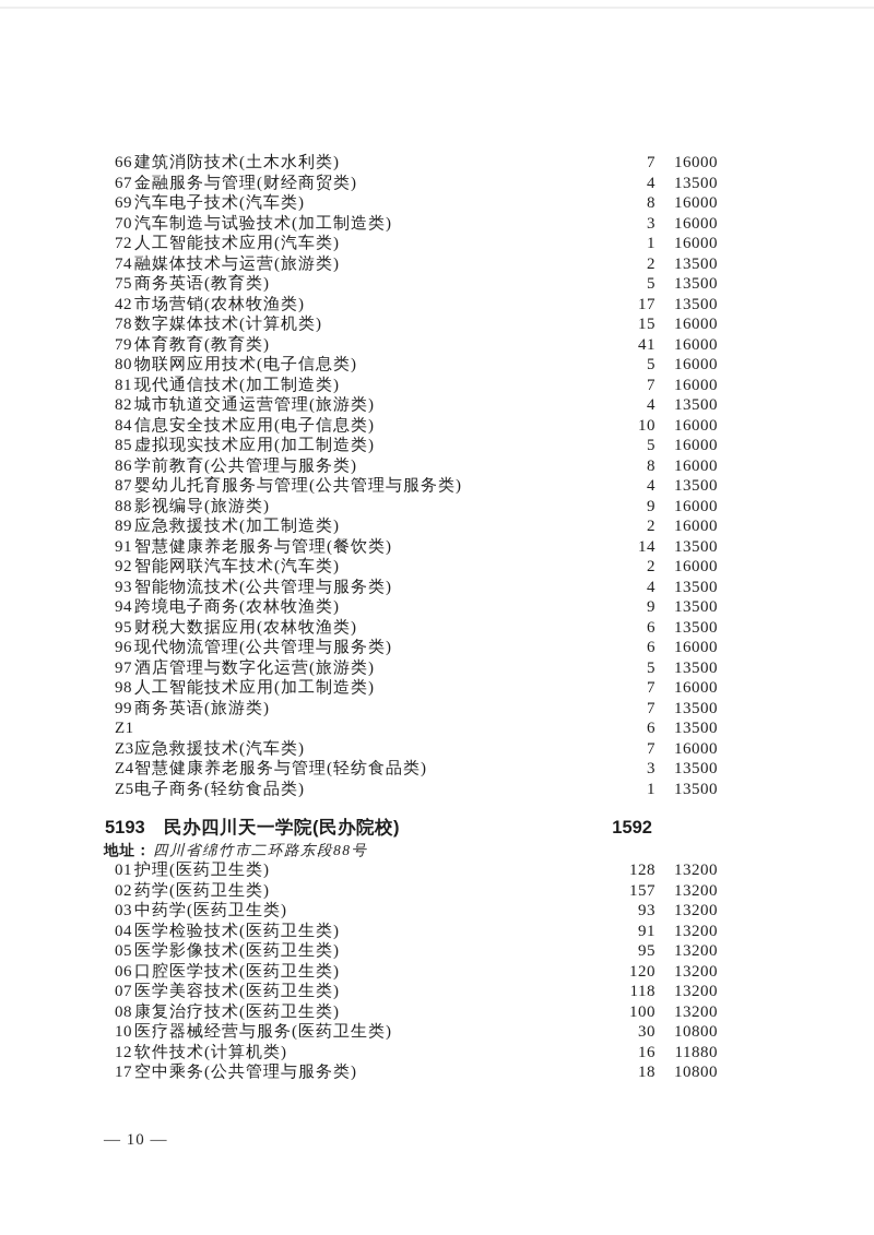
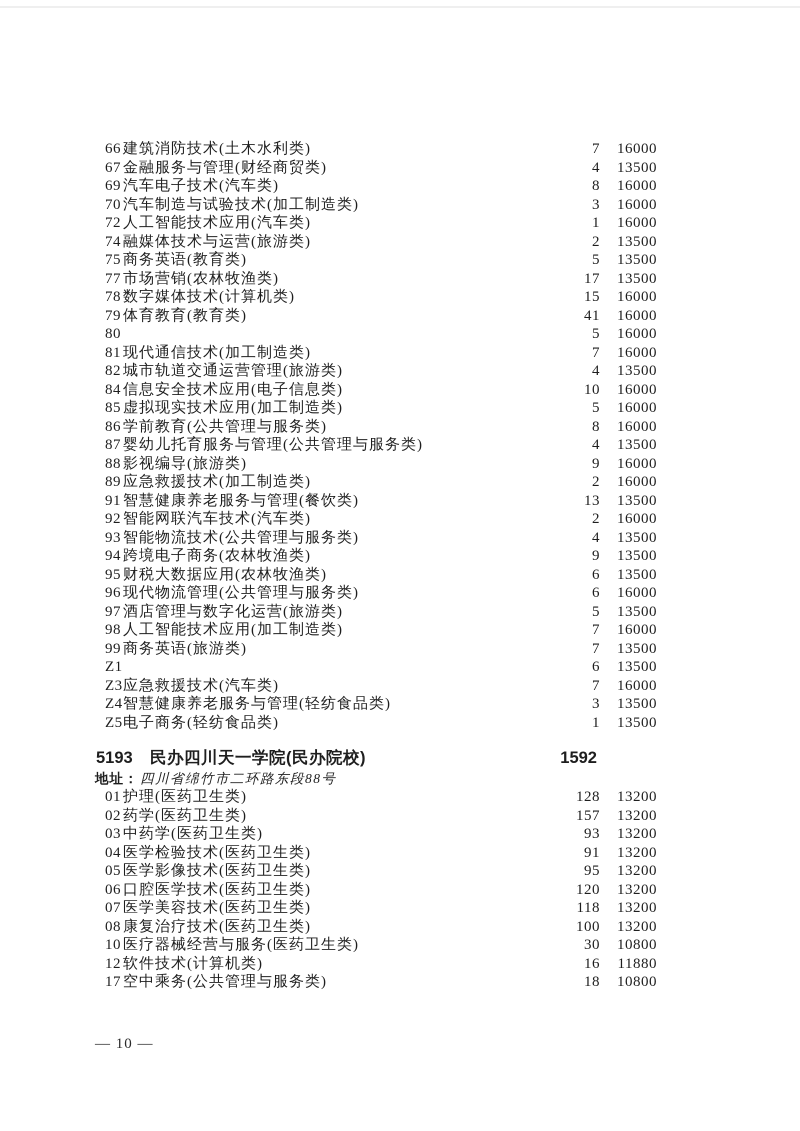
  66
  建筑消防技术(土木水利类)
  7
  16000
  67
  金融服务与管理(财经商贸类)
  4
  13500
  69
  汽车电子技术(汽车类)
  8
  16000
  70
  汽车制造与试验技术(加工制造类)
  3
  16000
  72
  人工智能技术应用(汽车类)
  1
  16000
  74
  融媒体技术与运营(旅游类)
  2
  13500
  75
  商务英语(教育类)
  5
  13500
- 42
+ 77
  市场营销(农林牧渔类)
  17
  13500
  78
  数字媒体技术(计算机类)
  15
  16000
  79
  体育教育(教育类)
  41
  16000
  80
- 物联网应用技术(电子信息类)
  5
  16000
  81
  现代通信技术(加工制造类)
  7
  16000
  82
  城市轨道交通运营管理(旅游类)
  4
  13500
  84
  信息安全技术应用(电子信息类)
  10
  16000
  85
  虚拟现实技术应用(加工制造类)
  5
  16000
  86
  学前教育(公共管理与服务类)
  8
  16000
  87
  婴幼儿托育服务与管理(公共管理与服务类)
  4
  13500
  88
  影视编导(旅游类)
  9
  16000
  89
  应急救援技术(加工制造类)
  2
  16000
  91
  智慧健康养老服务与管理(餐饮类)
- 14
+ 13
  13500
  92
  智能网联汽车技术(汽车类)
  2
  16000
  93
  智能物流技术(公共管理与服务类)
  4
  13500
  94
  跨境电子商务(农林牧渔类)
  9
  13500
  95
  财税大数据应用(农林牧渔类)
  6
  13500
  96
  现代物流管理(公共管理与服务类)
  6
  16000
  97
  酒店管理与数字化运营(旅游类)
  5
  13500
  98
  人工智能技术应用(加工制造类)
  7
  16000
  99
  商务英语(旅游类)
  7
  13500
  Z1
  6
  13500
  Z3
  应急救援技术(汽车类)
  7
  16000
  Z4
  智慧健康养老服务与管理(轻纺食品类)
  3
  13500
  Z5
  电子商务(轻纺食品类)
  1
  13500
  5193
  民办四川天一学院(民办院校)
  1592
  地址：
  四川省绵竹市二环路东段88号
  01
  护理(医药卫生类)
  128
  13200
  02
  药学(医药卫生类)
  157
  13200
  03
  中药学(医药卫生类)
  93
  13200
  04
  医学检验技术(医药卫生类)
  91
  13200
  05
  医学影像技术(医药卫生类)
  95
  13200
  06
  口腔医学技术(医药卫生类)
  120
  13200
  07
  医学美容技术(医药卫生类)
  118
  13200
  08
  康复治疗技术(医药卫生类)
  100
  13200
  10
  医疗器械经营与服务(医药卫生类)
  30
  10800
  12
  软件技术(计算机类)
  16
  11880
  17
  空中乘务(公共管理与服务类)
  18
  10800
  — 10 —
